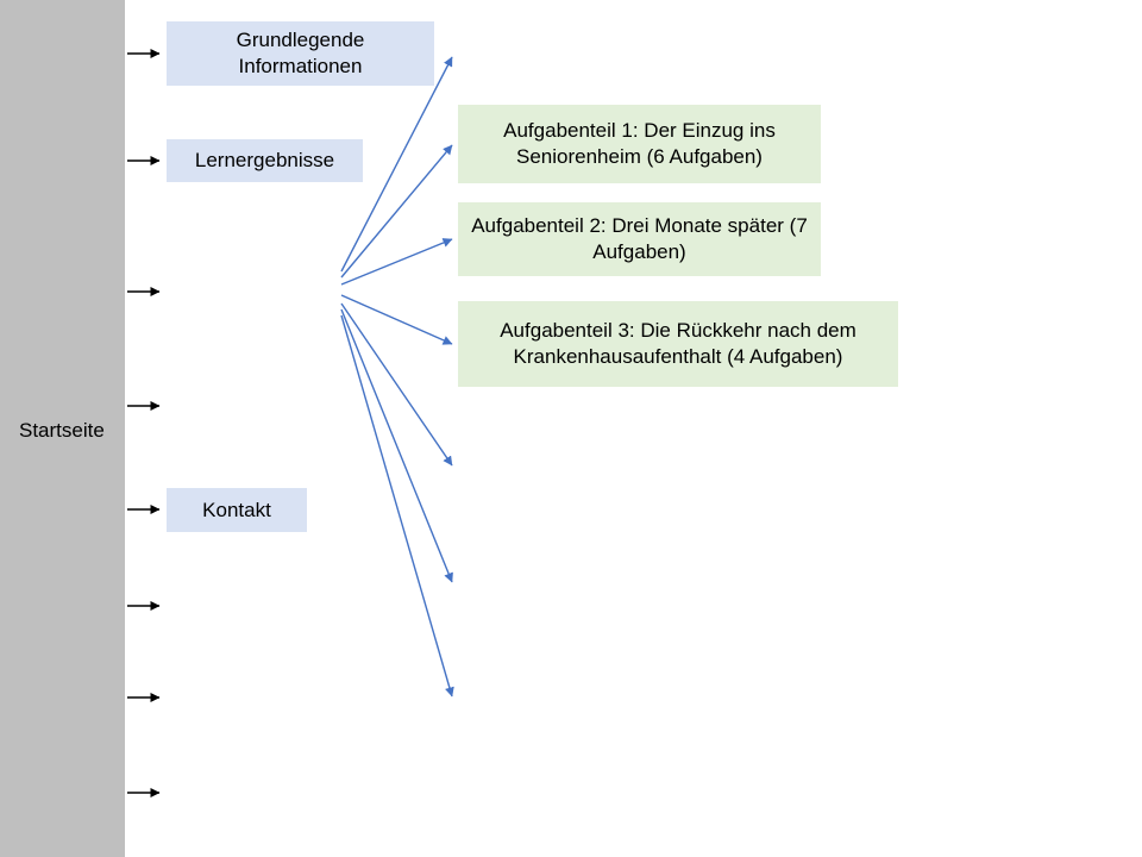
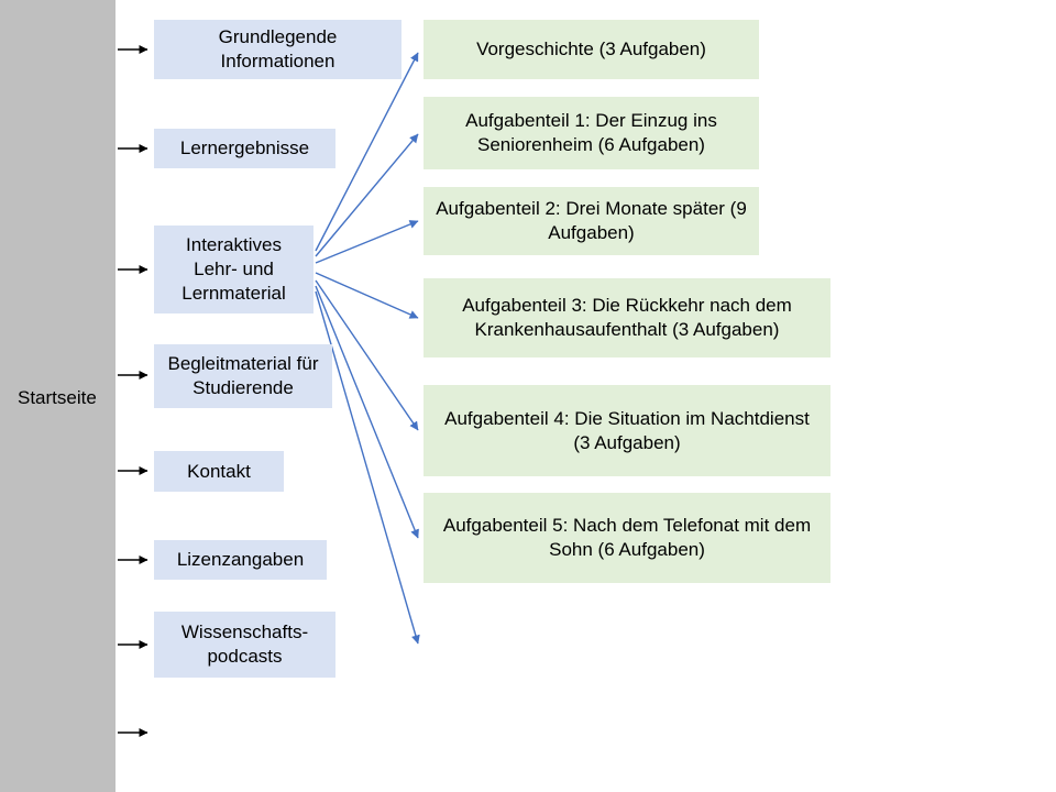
  Startseite
  Grundlegende Informationen
  Lernergebnisse
+ Interaktives Lehr- und Lernmaterial
+ Begleitmaterial für Studierende
  Kontakt
+ Lizenzangaben
+ Wissenschafts-podcasts
+ Vorgeschichte (3 Aufgaben)
  Aufgabenteil 1: Der Einzug ins Seniorenheim (6 Aufgaben)
- Aufgabenteil 2: Drei Monate später (7 Aufgaben)
+ Aufgabenteil 2: Drei Monate später (9 Aufgaben)
- Aufgabenteil 3: Die Rückkehr nach dem Krankenhausaufenthalt (4 Aufgaben)
+ Aufgabenteil 3: Die Rückkehr nach dem Krankenhausaufenthalt (3 Aufgaben)
+ Aufgabenteil 4: Die Situation im Nachtdienst (3 Aufgaben)
+ Aufgabenteil 5: Nach dem Telefonat mit dem Sohn (6 Aufgaben)
